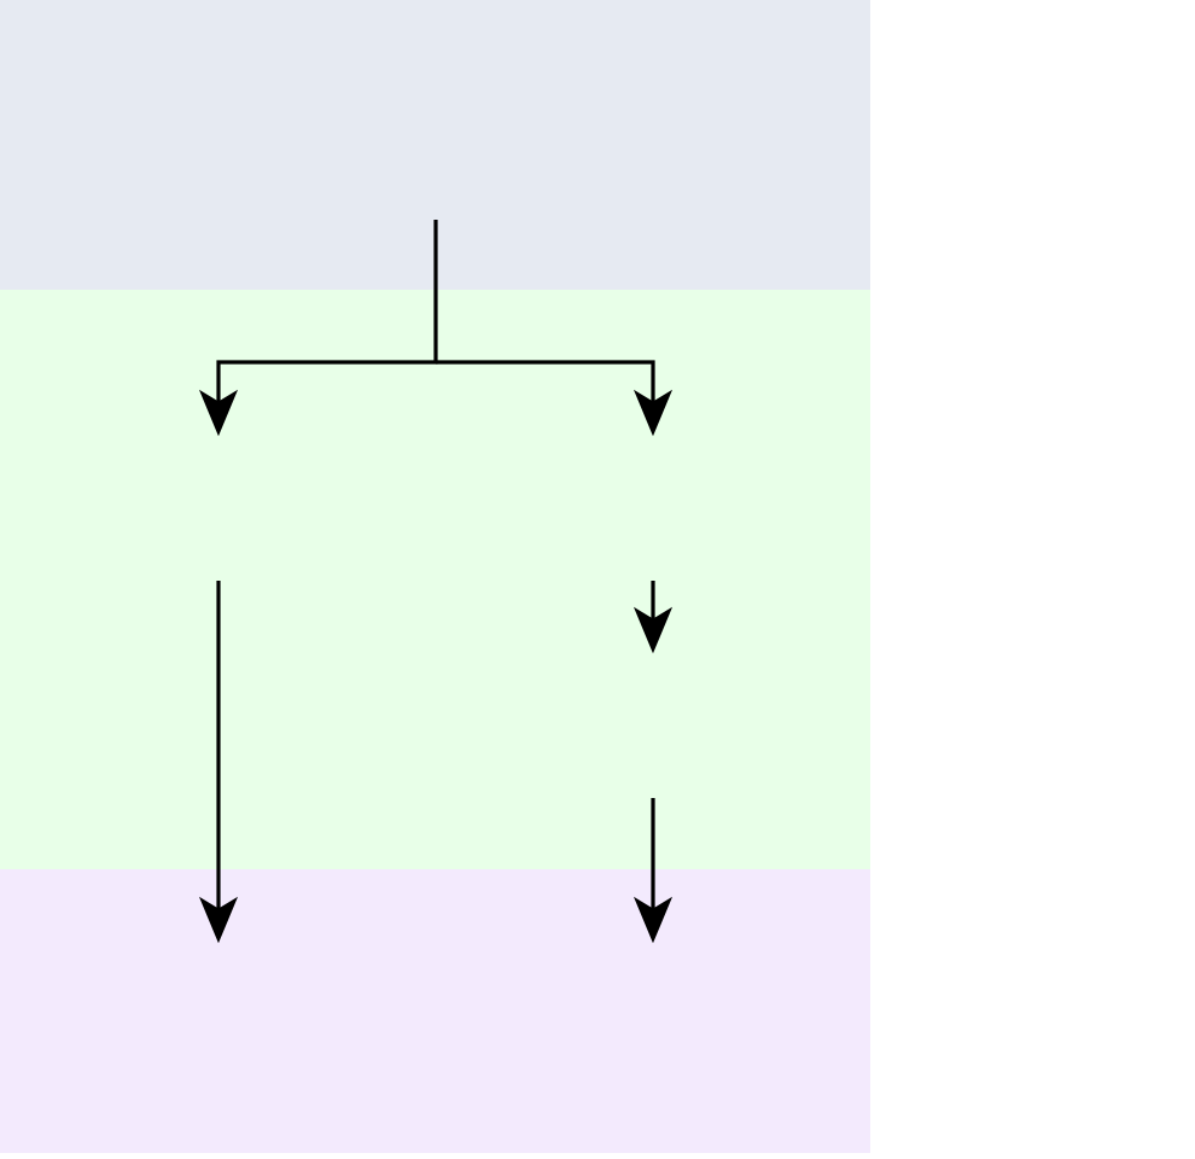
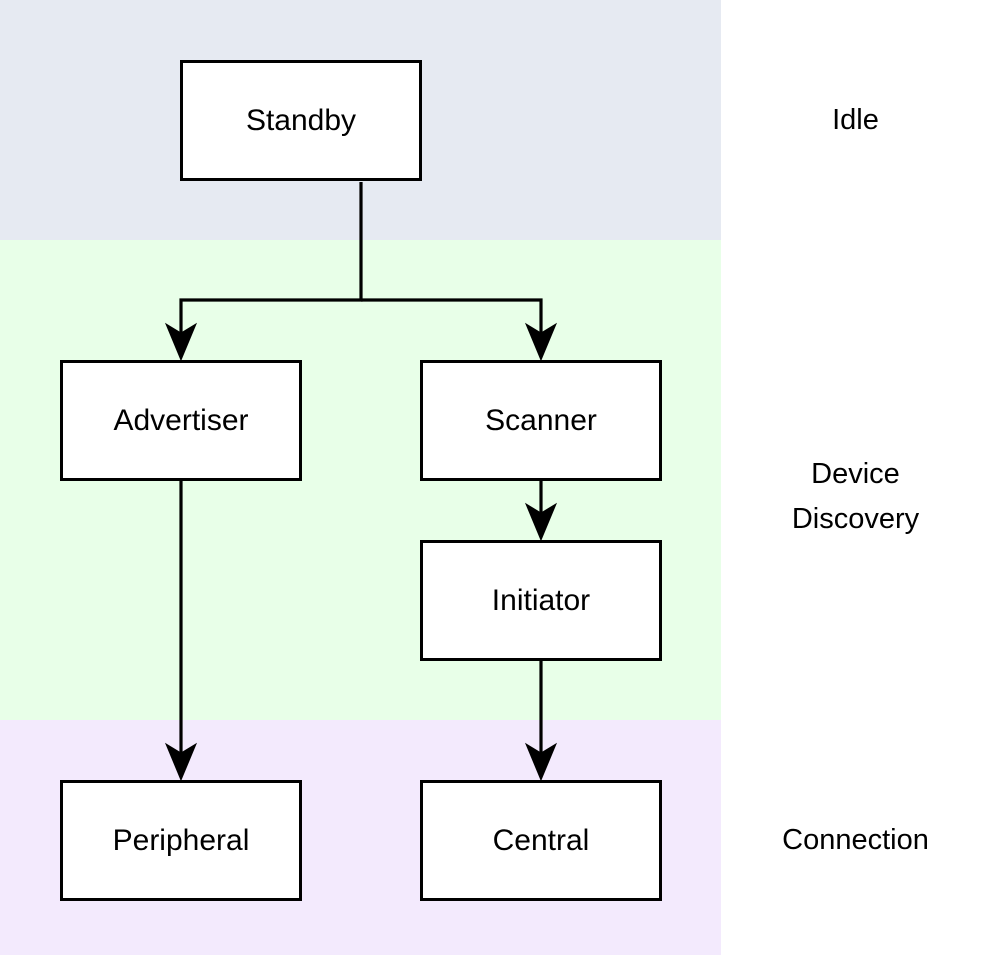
+ Standby
+ Advertiser
+ Scanner
+ Initiator
+ Peripheral
+ Central
+ Idle
+ Device
+ Discovery
+ Connection
